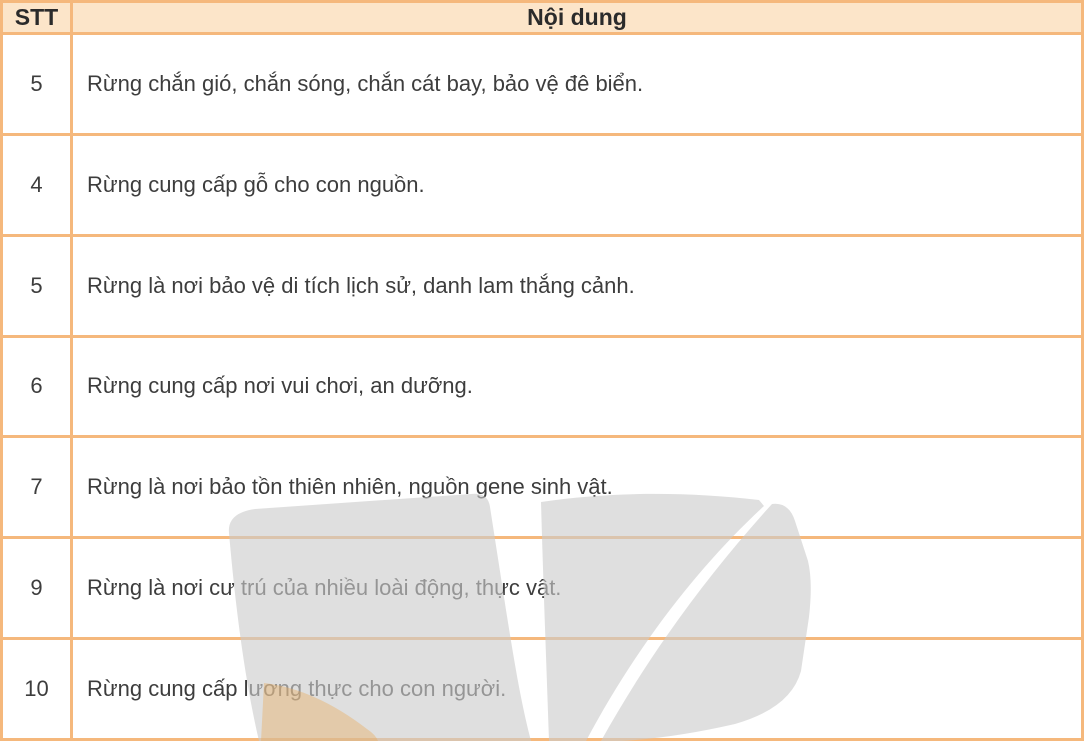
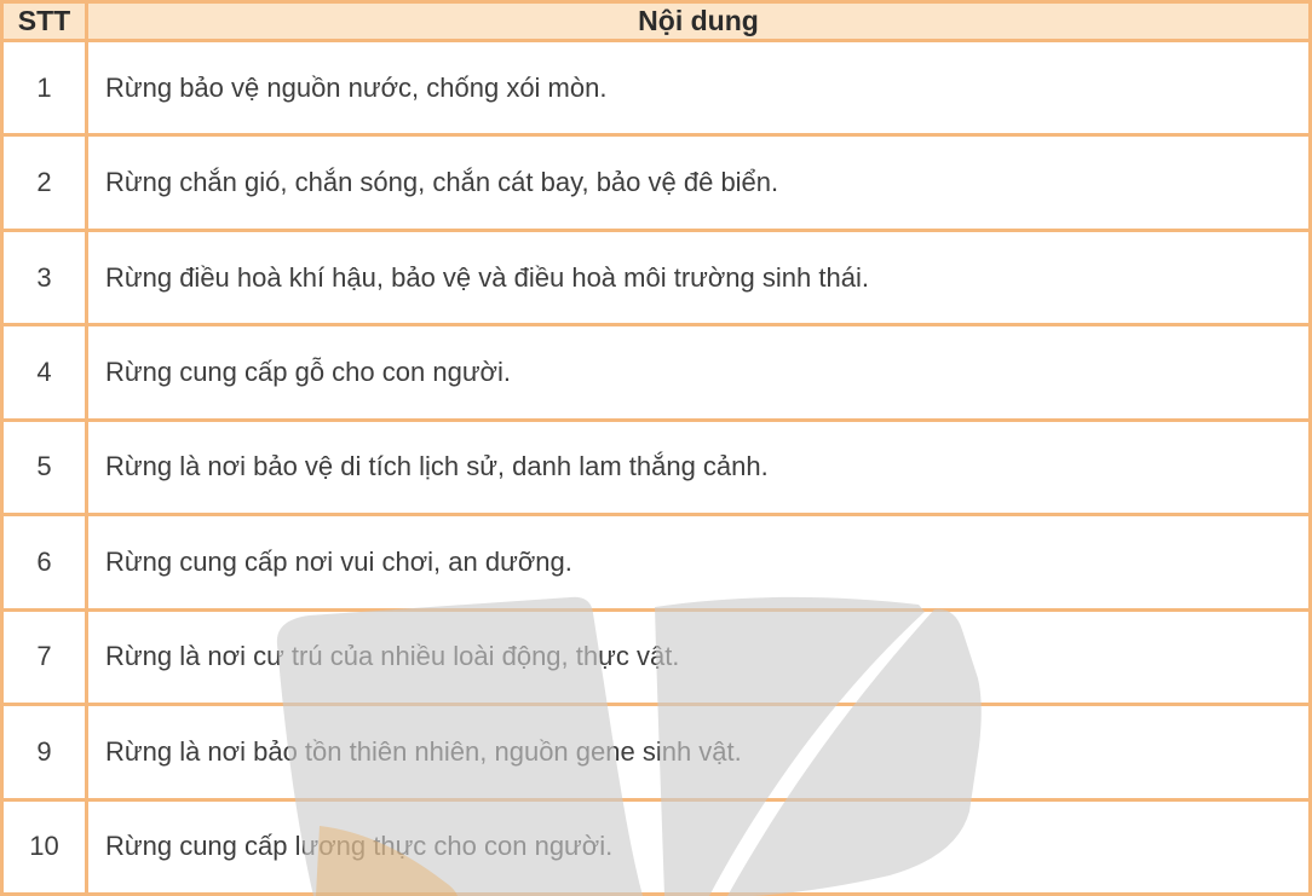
  STT	Nội dung
+ 1	Rừng bảo vệ nguồn nước, chống xói mòn.
- 5	Rừng chắn gió, chắn sóng, chắn cát bay, bảo vệ đê biển.
+ 2	Rừng chắn gió, chắn sóng, chắn cát bay, bảo vệ đê biển.
+ 3	Rừng điều hoà khí hậu, bảo vệ và điều hoà môi trường sinh thái.
- 4	Rừng cung cấp gỗ cho con nguồn.
+ 4	Rừng cung cấp gỗ cho con người.
  5	Rừng là nơi bảo vệ di tích lịch sử, danh lam thắng cảnh.
  6	Rừng cung cấp nơi vui chơi, an dưỡng.
- 7	Rừng là nơi bảo tồn thiên nhiên, nguồn gene sinh vật.
+ 7	Rừng là nơi cư trú của nhiều loài động, thực vật.
- 9	Rừng là nơi cư trú của nhiều loài động, thực vật.
+ 9	Rừng là nơi bảo tồn thiên nhiên, nguồn gene sinh vật.
  10	Rừng cung cấp lương thực cho con người.
